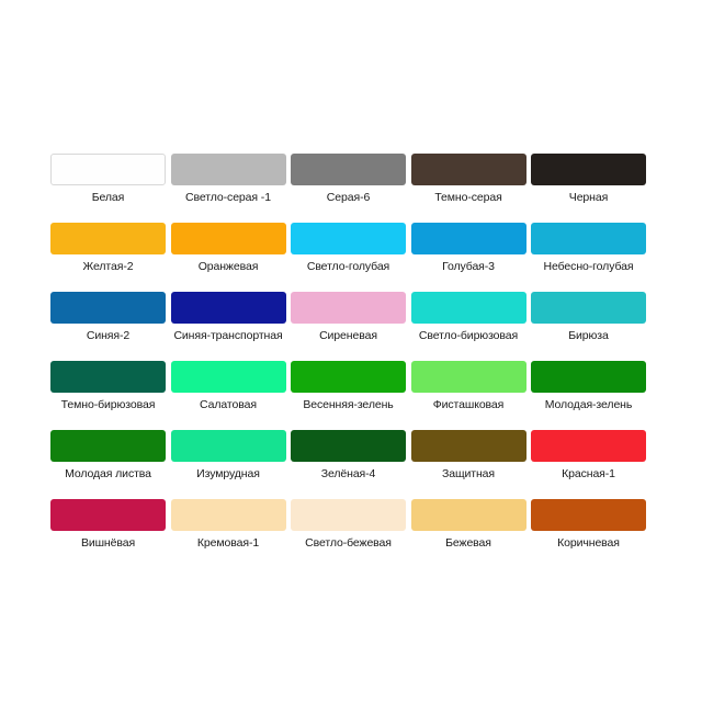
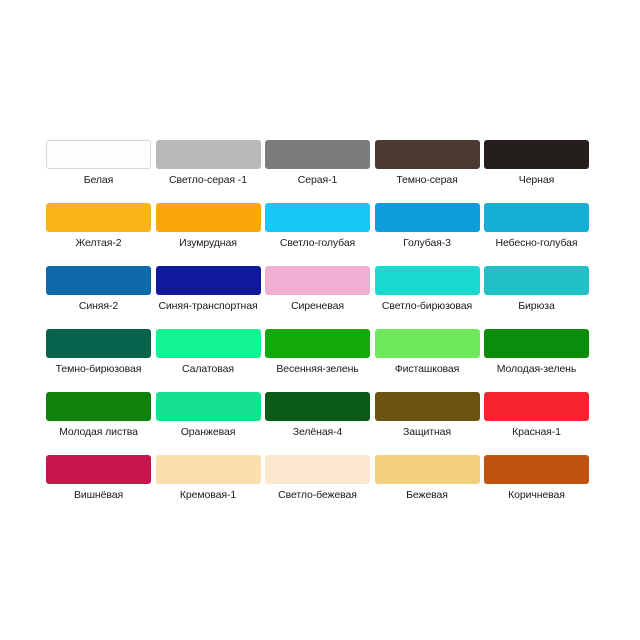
  Белая
  Светло-серая -1
- Серая-6
+ Серая-1
  Темно-серая
  Черная
  Желтая-2
- Оранжевая
+ Изумрудная
  Светло-голубая
  Голубая-3
  Небесно-голубая
  Синяя-2
  Синяя-транспортная
  Сиреневая
  Светло-бирюзовая
  Бирюза
  Темно-бирюзовая
  Салатовая
  Весенняя-зелень
  Фисташковая
  Молодая-зелень
  Молодая листва
- Изумрудная
+ Оранжевая
  Зелёная-4
  Защитная
  Красная-1
  Вишнёвая
  Кремовая-1
  Светло-бежевая
  Бежевая
  Коричневая
